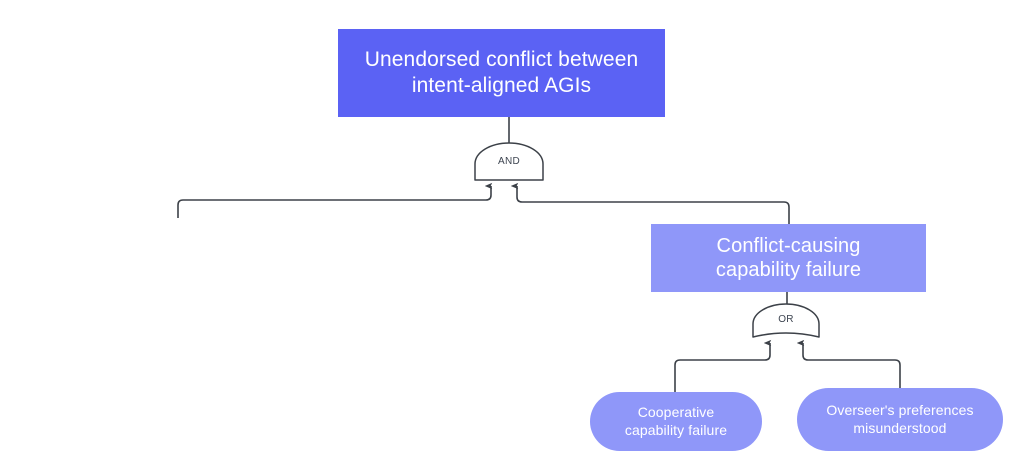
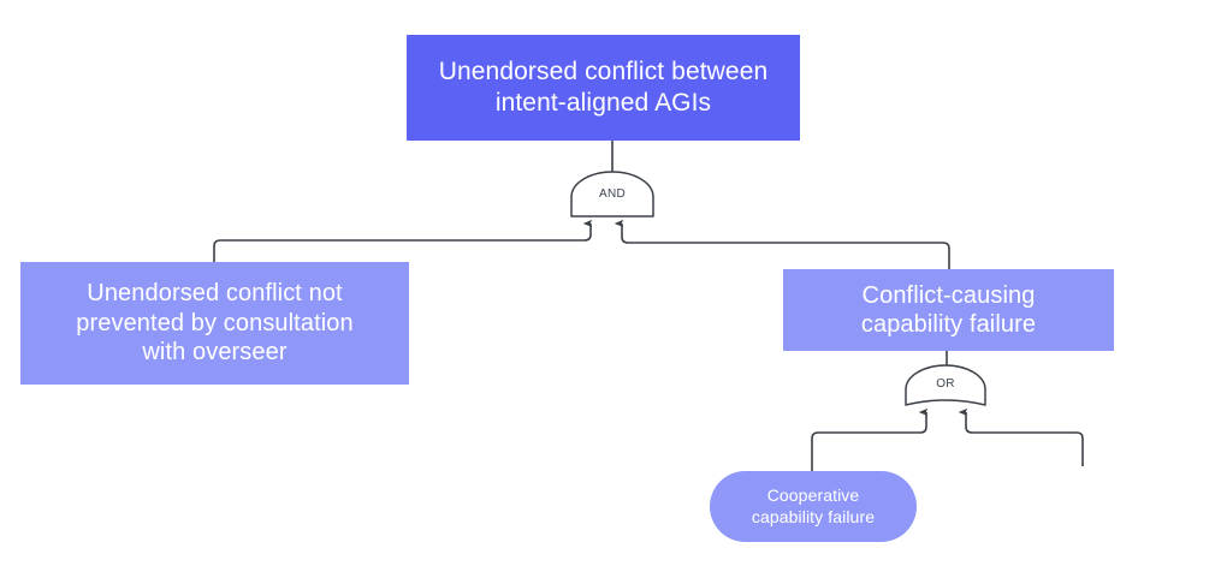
  Unendorsed conflict between
  intent-aligned AGIs
  AND
+ Unendorsed conflict not
+ prevented by consultation
+ with overseer
  Conflict-causing
  capability failure
  OR
  Cooperative
  capability failure
- Overseer's preferences
- misunderstood
